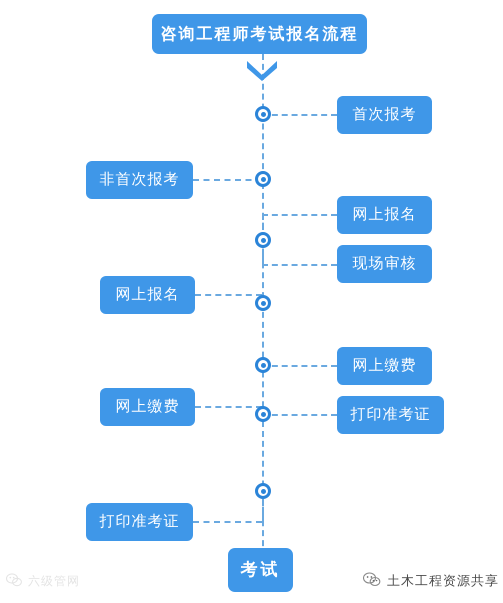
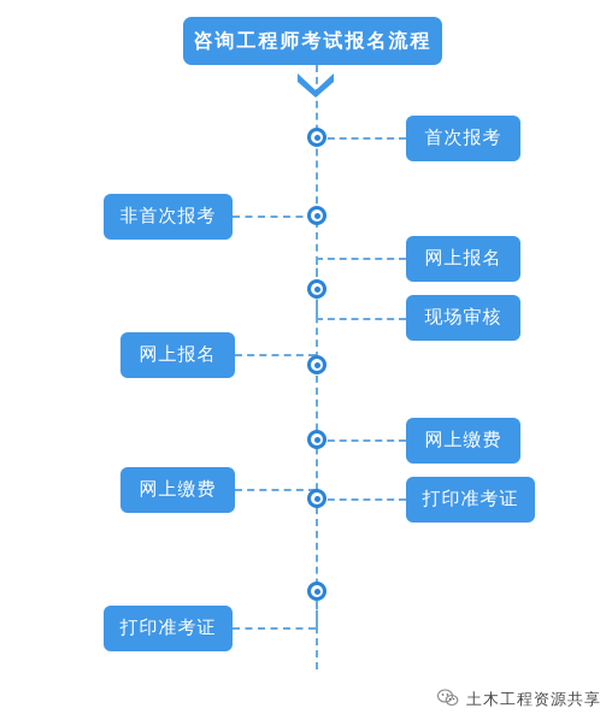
  咨询工程师考试报名流程
  首次报考
  网上报名
  现场审核
  网上缴费
  打印准考证
  非首次报考
  网上报名
  网上缴费
  打印准考证
- 考试
- 六级管网
  土木工程资源共享
